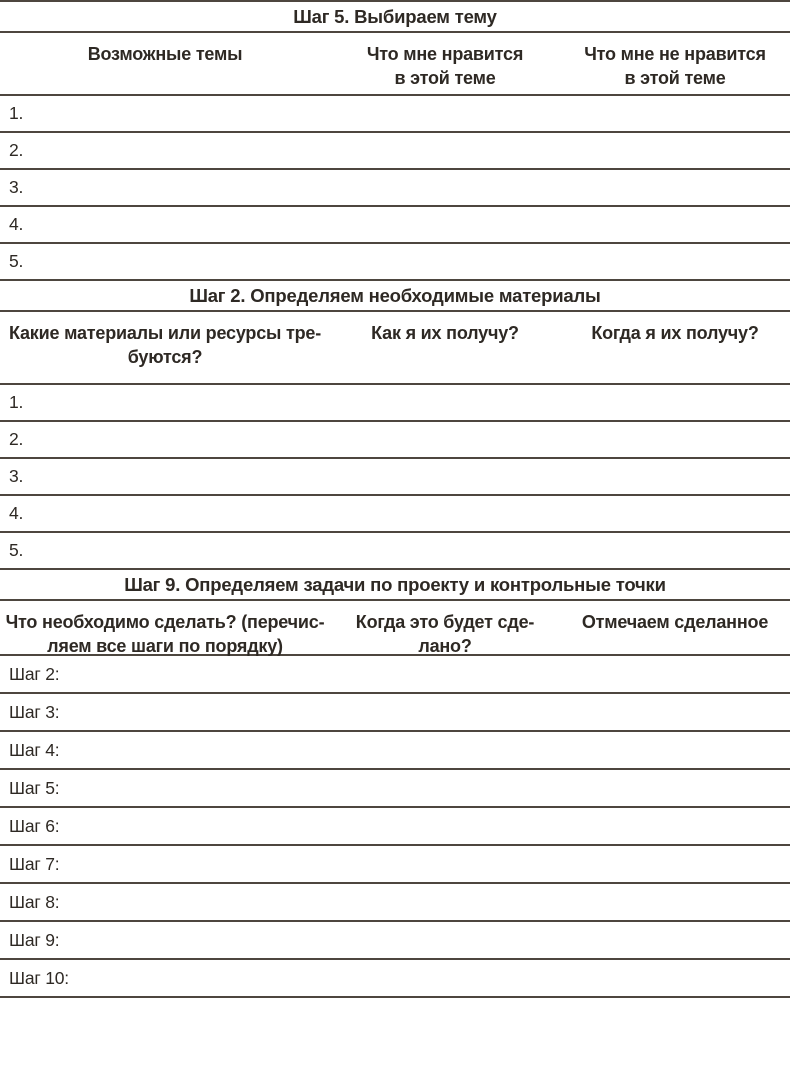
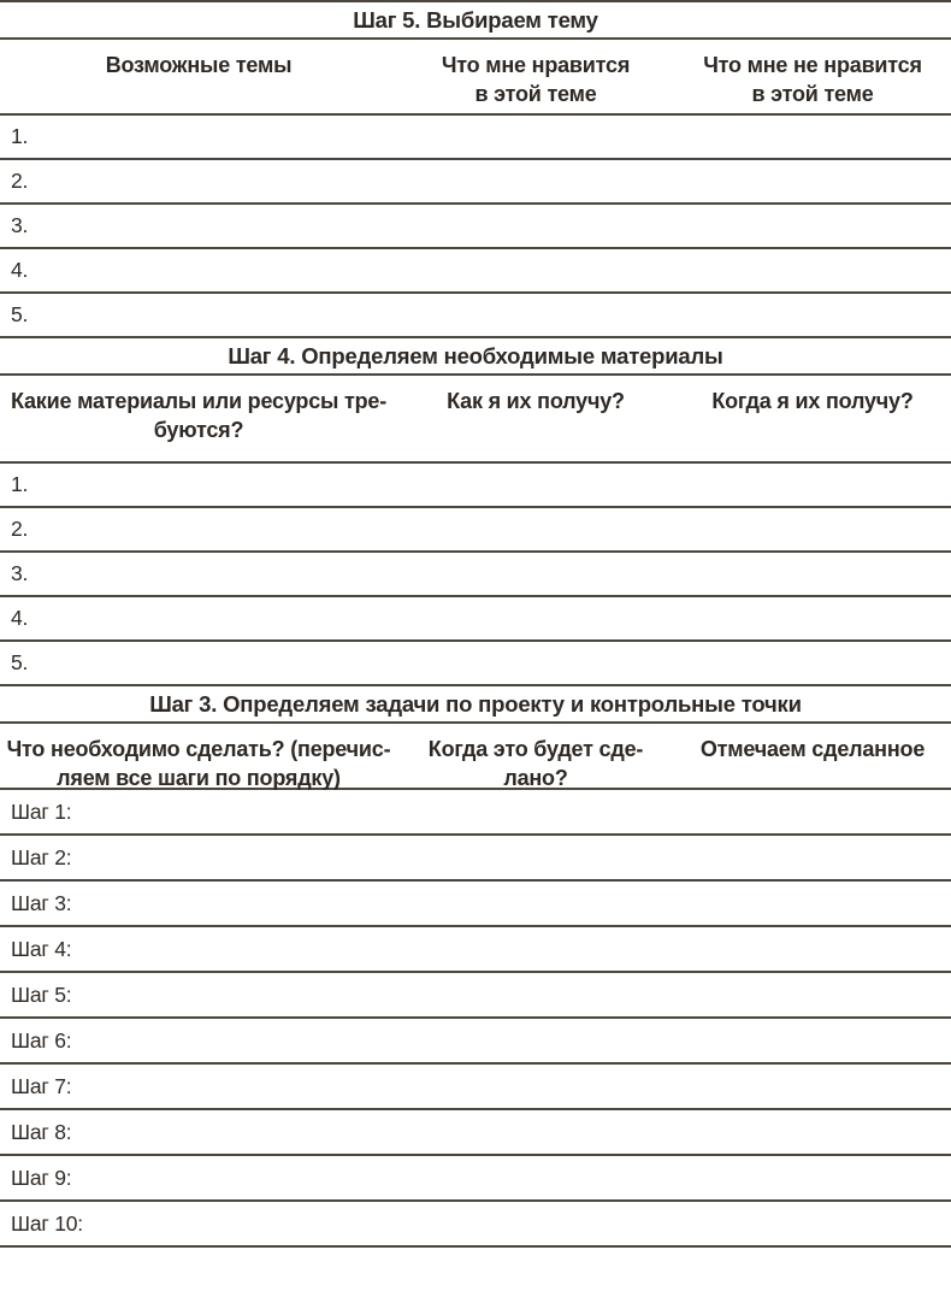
  Шаг 5. Выбираем тему
  Возможные темы
  Что мне нравится
  в этой теме
  Что мне не нравится
  в этой теме
  1.
  2.
  3.
  4.
  5.
- Шаг 2. Определяем необходимые материалы
+ Шаг 4. Определяем необходимые материалы
  Какие материалы или ресурсы тре-
  буются?
  Как я их получу?
  Когда я их получу?
  1.
  2.
  3.
  4.
  5.
- Шаг 9. Определяем задачи по проекту и контрольные точки
+ Шаг 3. Определяем задачи по проекту и контрольные точки
  Что необходимо сделать? (перечис-
  ляем все шаги по порядку)
  Когда это будет сде-
  лано?
  Отмечаем сделанное
+ Шаг 1:
  Шаг 2:
  Шаг 3:
  Шаг 4:
  Шаг 5:
  Шаг 6:
  Шаг 7:
  Шаг 8:
  Шаг 9:
  Шаг 10:
